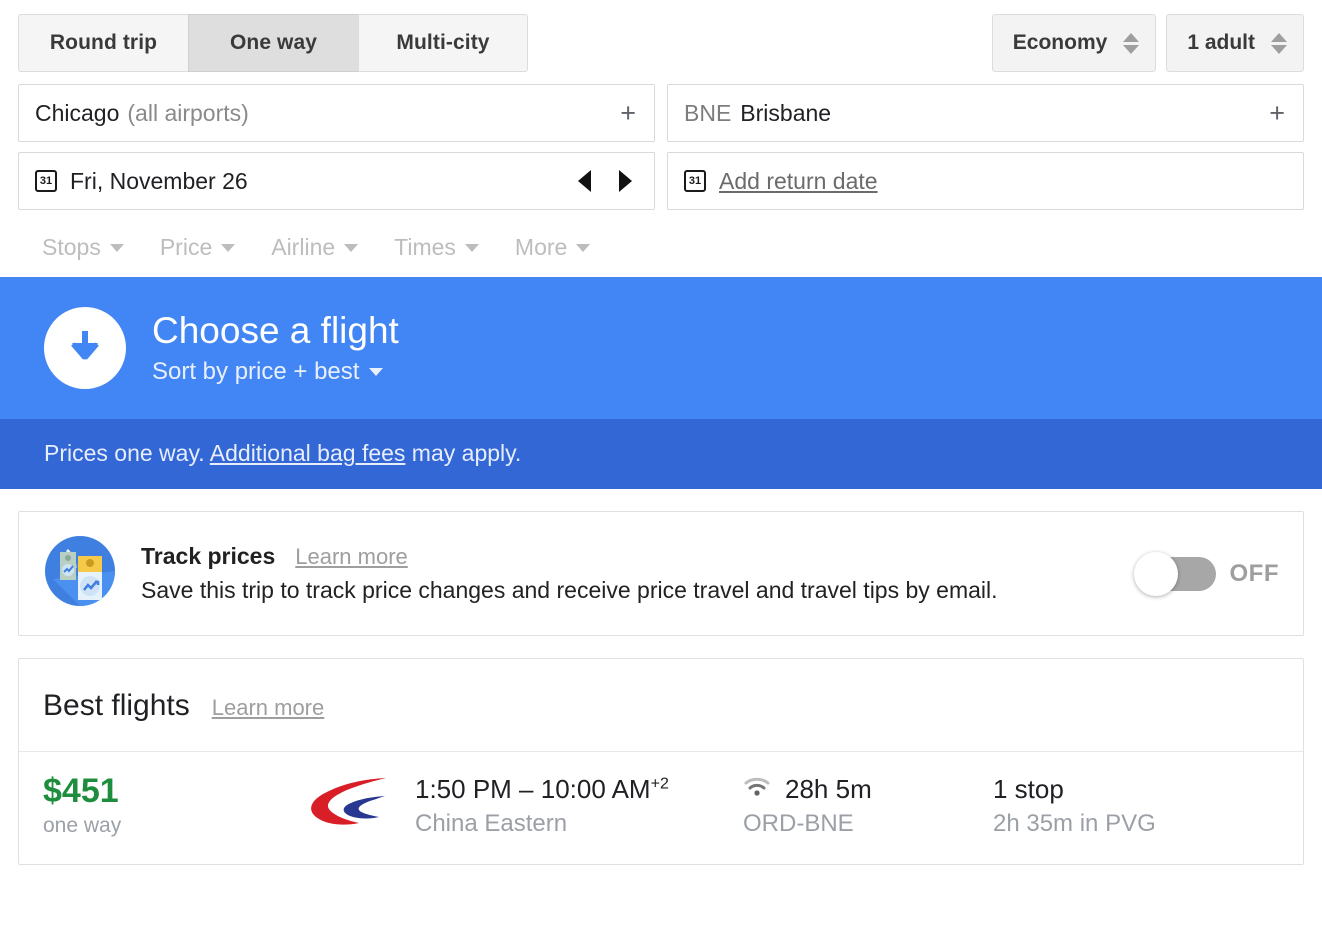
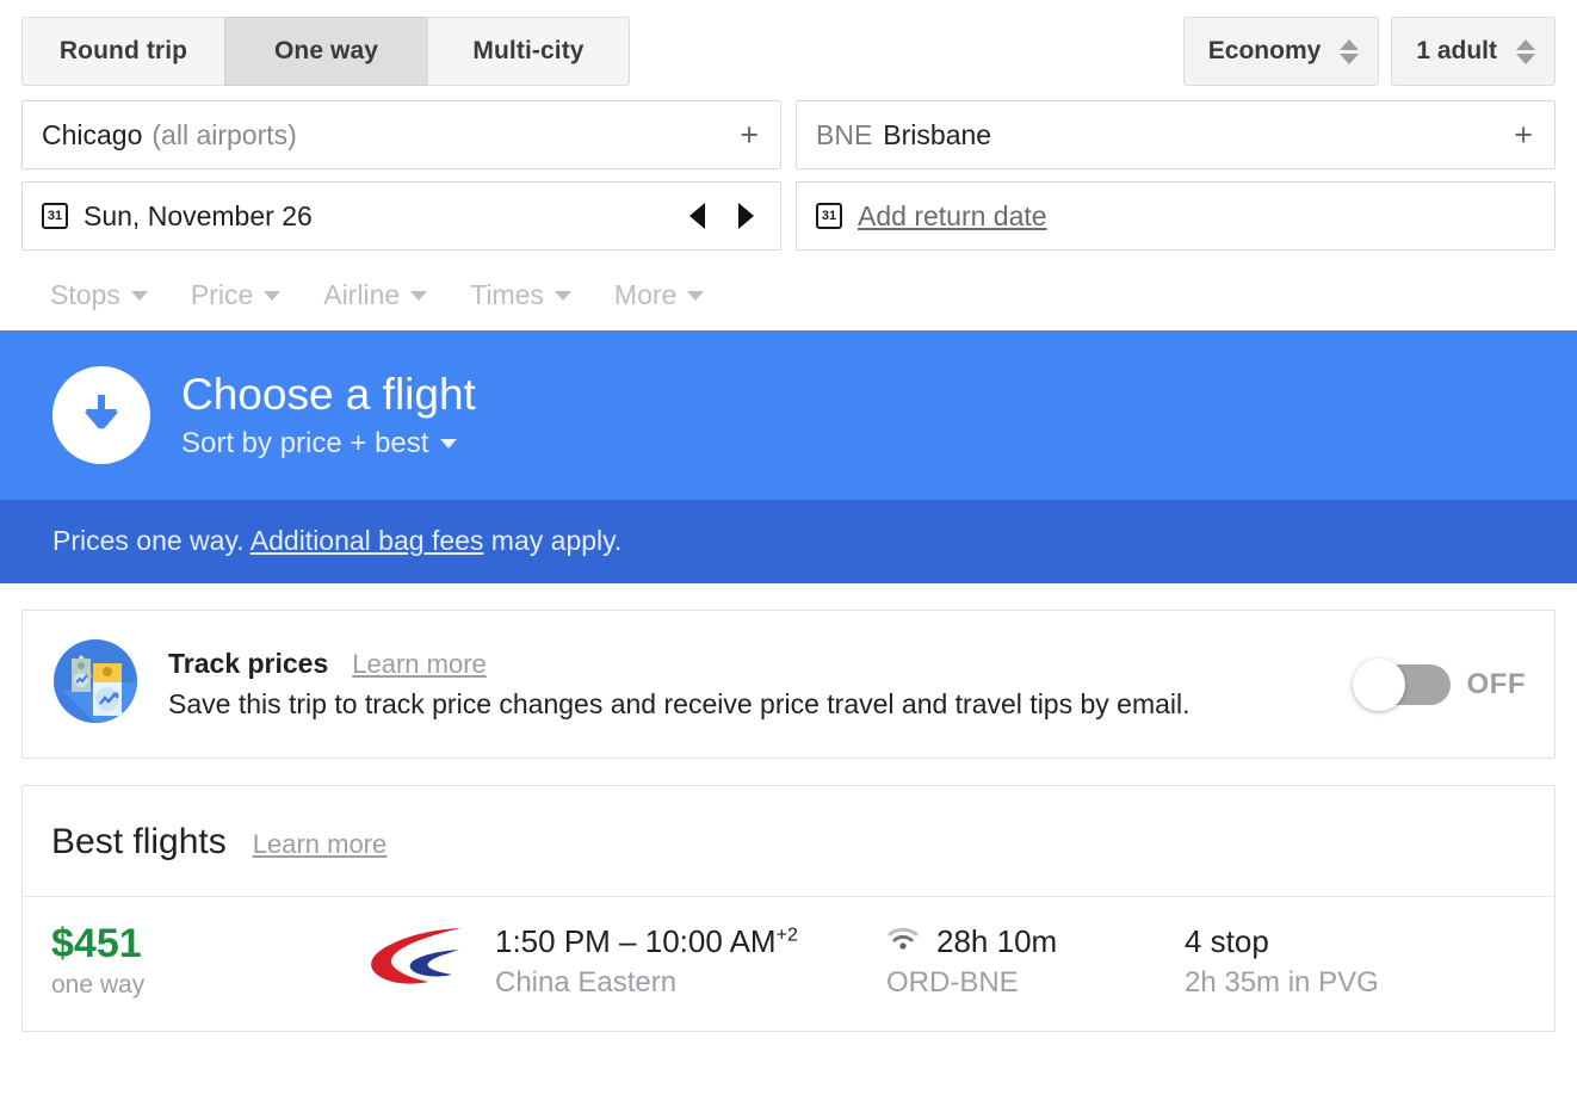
  Round trip
  One way
  Multi-city
  Economy
  1 adult
  Chicago
  (all airports)
  +
  BNE
  Brisbane
  +
  31
- Fri, November 26
+ Sun, November 26
  31
  Add return date
  Stops
  Price
  Airline
  Times
  More
  Choose a flight
  Sort by price + best
  Prices one way. Additional bag fees may apply.
  Track prices
  Learn more
  Save this trip to track price changes and receive price travel and travel tips by email.
  OFF
  Best flights
  Learn more
  $451
  one way
  1:50 PM – 10:00 AM+2
  China Eastern
- 28h 5m
+ 28h 10m
  ORD-BNE
- 1 stop
+ 4 stop
  2h 35m in PVG
